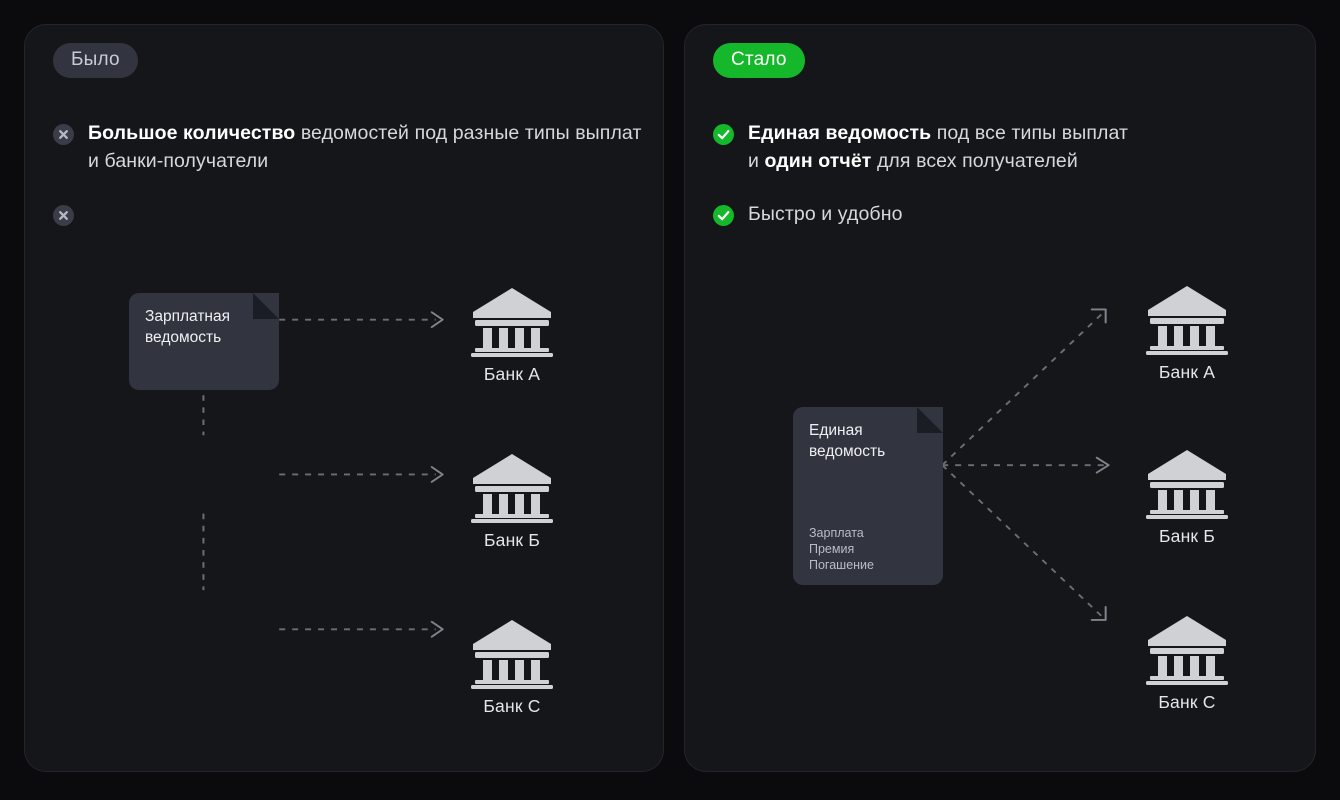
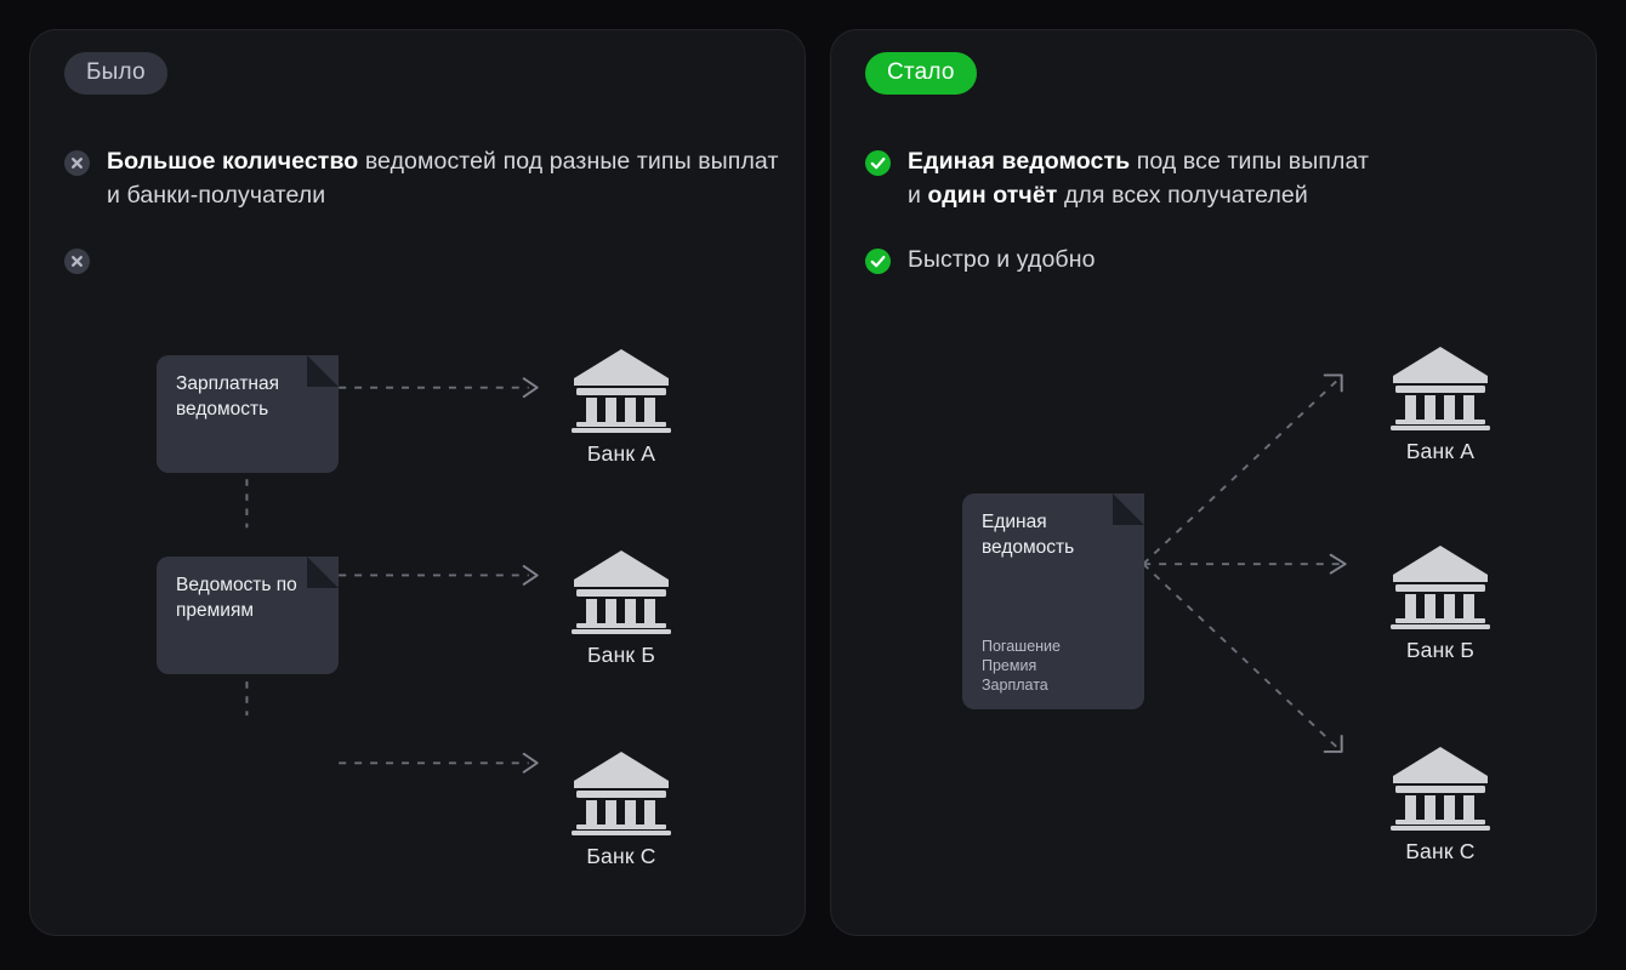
  Было
  Большое количество ведомостей под разные типы выплат и банки-получатели
  Зарплатная ведомость
+ Ведомость по премиям
  Банк А
  Банк Б
  Банк С
  Стало
  Единая ведомость под все типы выплат
  и один отчёт для всех получателей
  Быстро и удобно
  Единая ведомость
- Зарплата
+ Погашение
  Премия
- Погашение
+ Зарплата
  Банк А
  Банк Б
  Банк С
